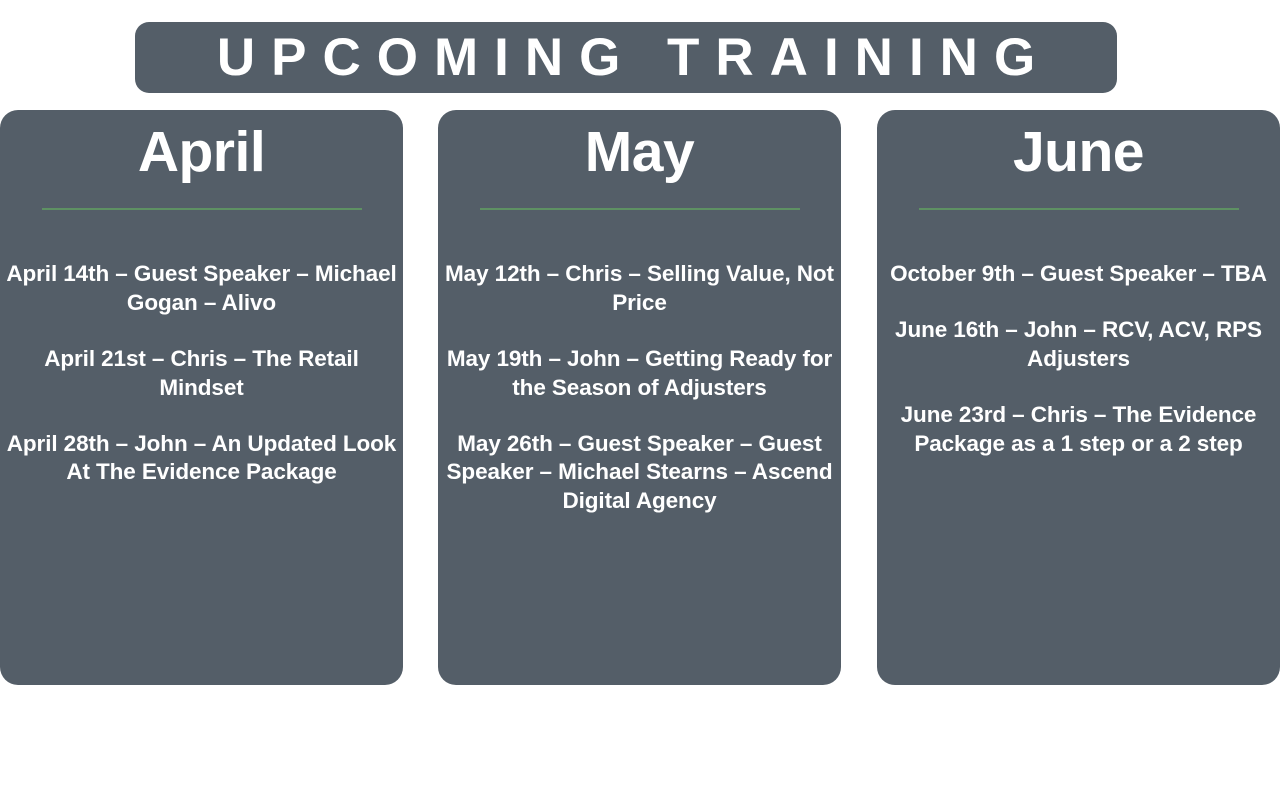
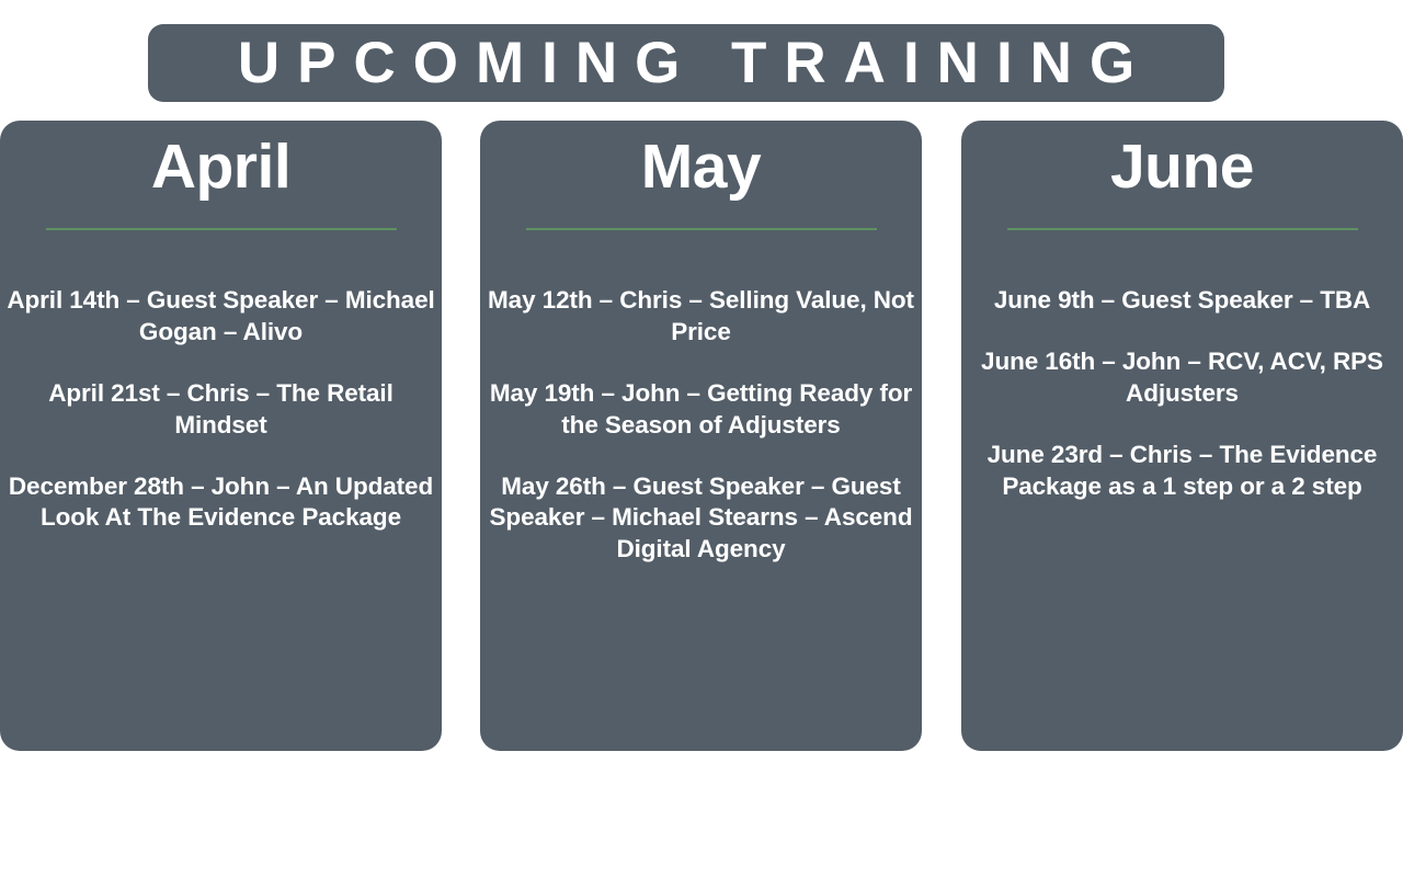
  UPCOMING TRAINING
  April
  April 14th – Guest Speaker – Michael Gogan – Alivo
  April 21st – Chris – The Retail Mindset
- April 28th – John – An Updated Look At The Evidence Package
+ December 28th – John – An Updated Look At The Evidence Package
  May
  May 12th – Chris – Selling Value, Not Price
  May 19th – John – Getting Ready for the Season of Adjusters
  May 26th – Guest Speaker – Guest Speaker – Michael Stearns – Ascend Digital Agency
  June
- October 9th – Guest Speaker – TBA
+ June 9th – Guest Speaker – TBA
  June 16th – John – RCV, ACV, RPS Adjusters
  June 23rd – Chris – The Evidence Package as a 1 step or a 2 step
